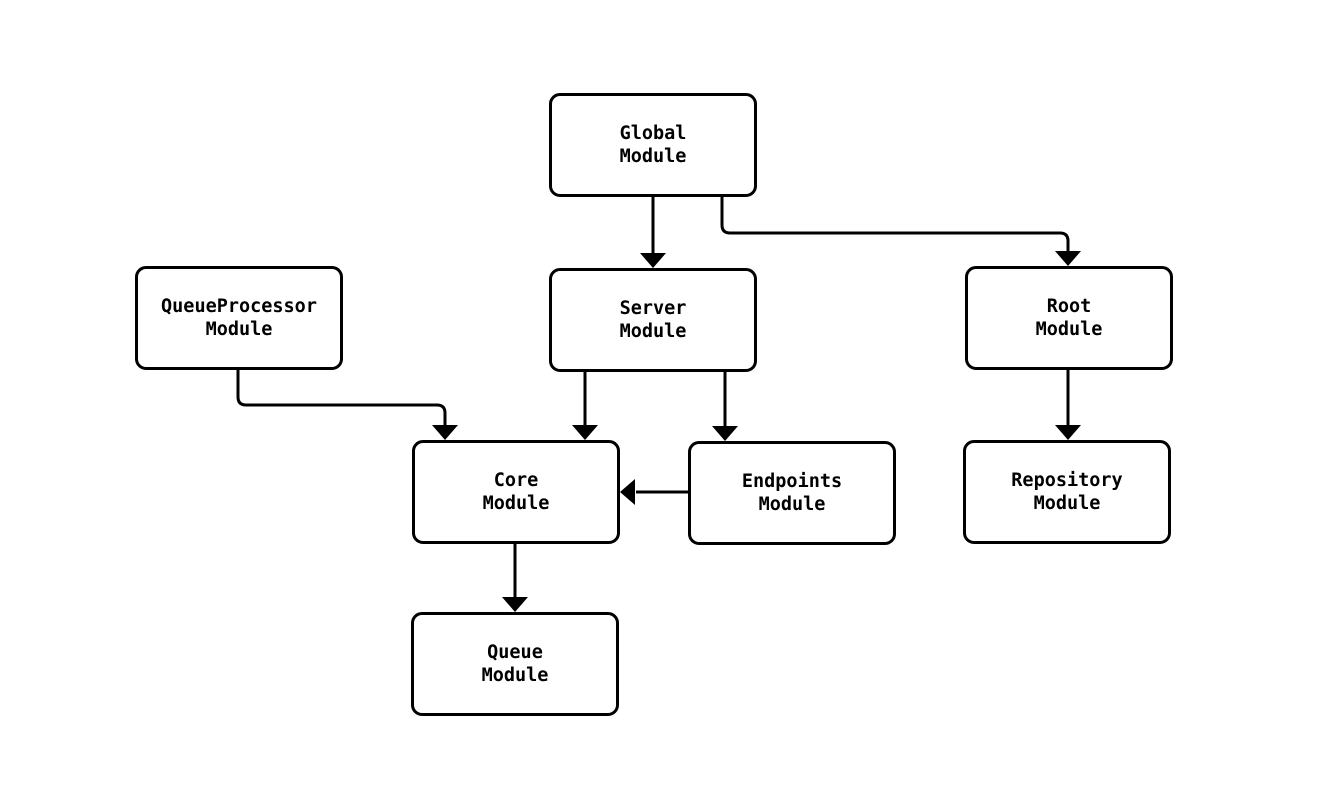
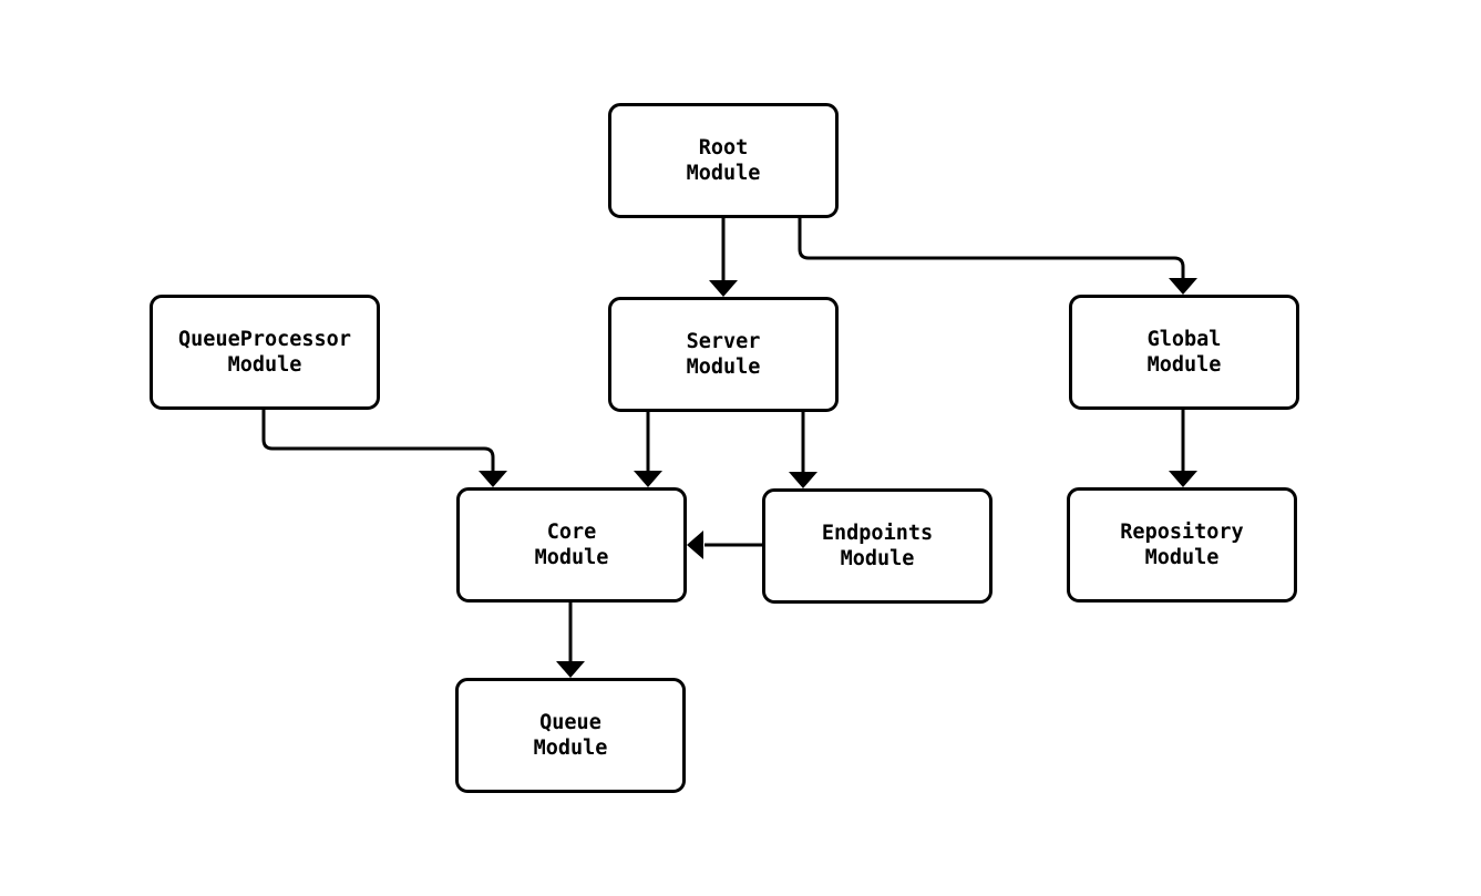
- Global
+ Root
  Module
  QueueProcessor
  Module
  Server
  Module
- Root
+ Global
  Module
  Core
  Module
  Endpoints
  Module
  Repository
  Module
  Queue
  Module
